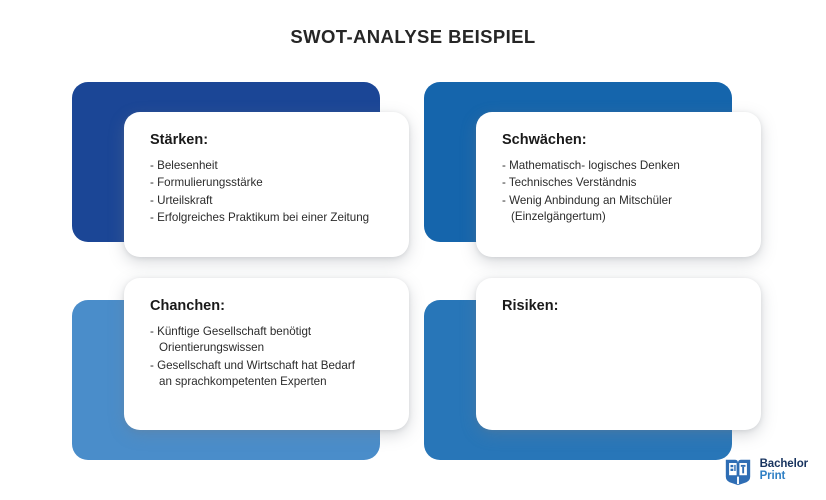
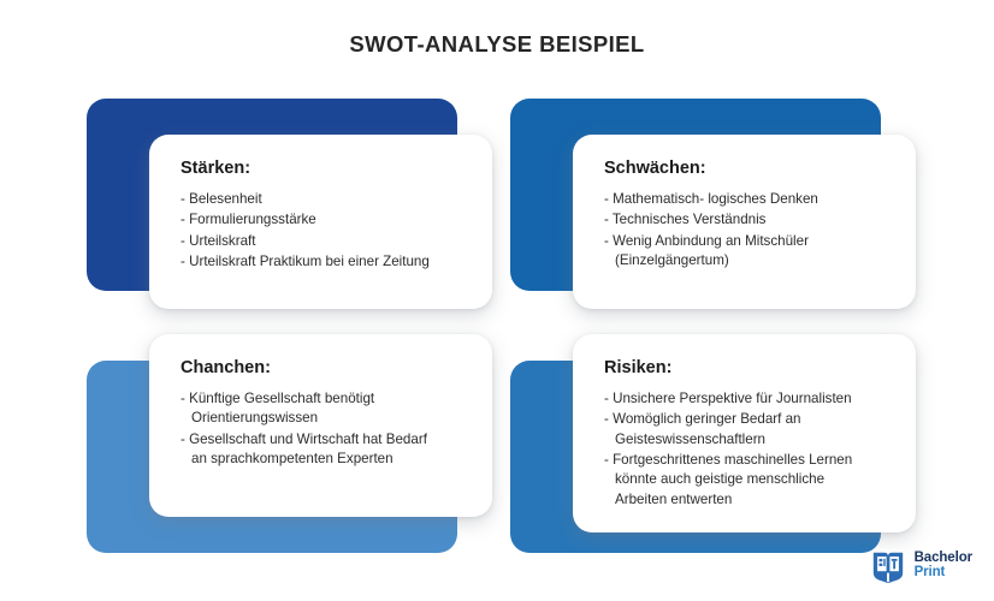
  SWOT-ANALYSE BEISPIEL
  Stärken:
  - Belesenheit
  - Formulierungsstärke
  - Urteilskraft
- - Erfolgreiches Praktikum bei einer Zeitung
+ - Urteilskraft Praktikum bei einer Zeitung
  Schwächen:
  - Mathematisch- logisches Denken
  - Technisches Verständnis
  - Wenig Anbindung an Mitschüler
  (Einzelgängertum)
  Chanchen:
  - Künftige Gesellschaft benötigt
  Orientierungswissen
  - Gesellschaft und Wirtschaft hat Bedarf
  an sprachkompetenten Experten
  Risiken:
+ - Unsichere Perspektive für Journalisten
+ - Womöglich geringer Bedarf an
+ Geisteswissenschaftlern
+ - Fortgeschrittenes maschinelles Lernen
+ könnte auch geistige menschliche
+ Arbeiten entwerten
  Bachelor
  Print
